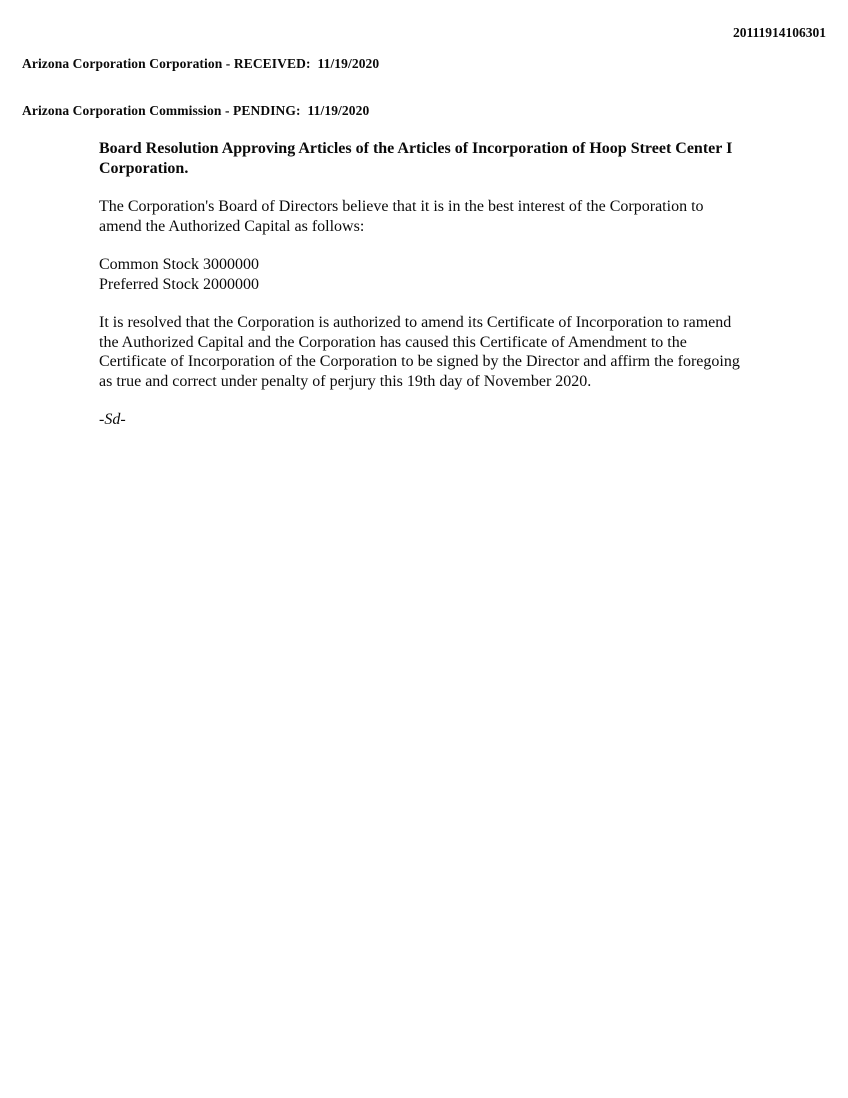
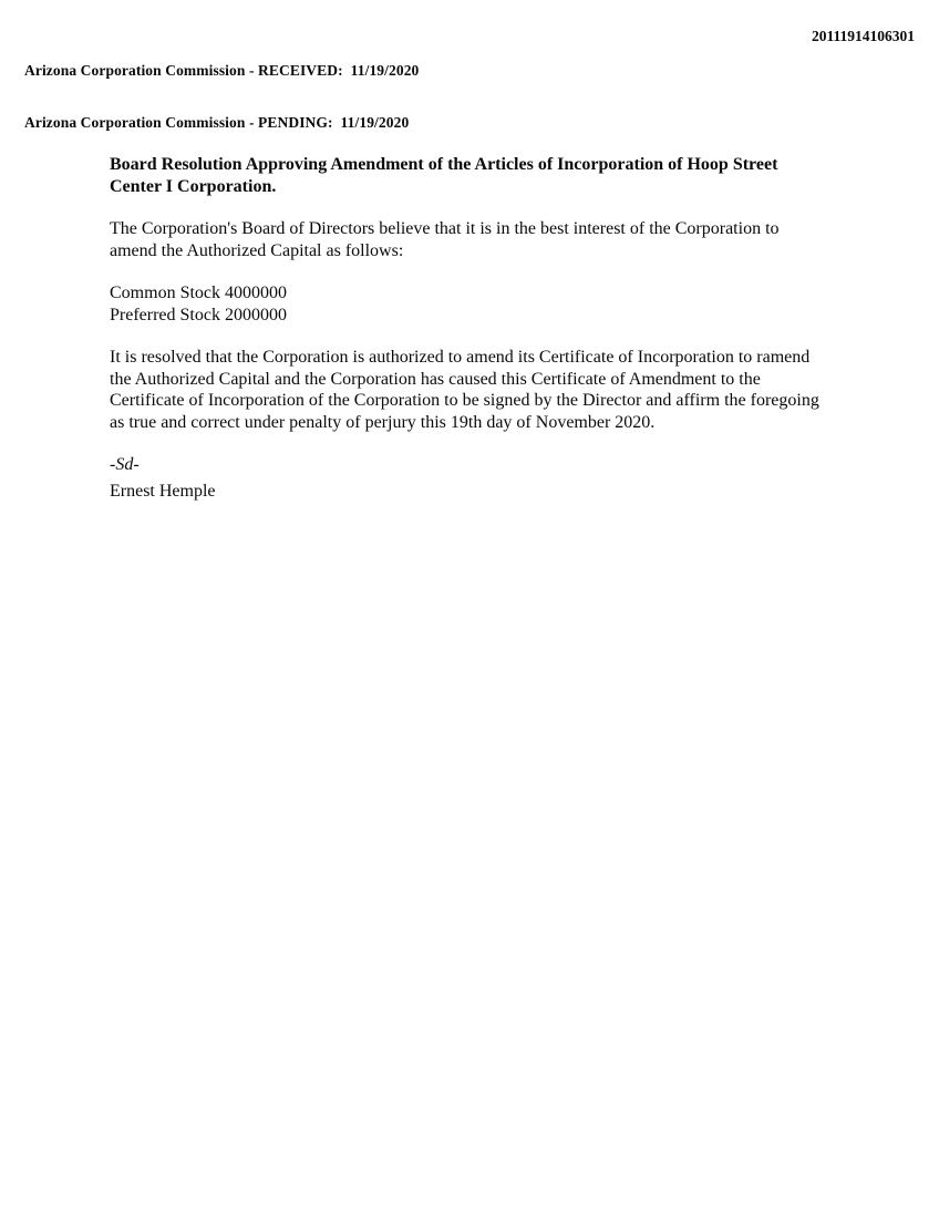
- Arizona Corporation Corporation - RECEIVED: 11/19/2020
+ Arizona Corporation Commission - RECEIVED: 11/19/2020
  Arizona Corporation Commission - PENDING: 11/19/2020
  20111914106301
- Board Resolution Approving Articles of the Articles of Incorporation of Hoop Street Center I Corporation.
+ Board Resolution Approving Amendment of the Articles of Incorporation of Hoop Street Center I Corporation.
  The Corporation's Board of Directors believe that it is in the best interest of the Corporation to amend the Authorized Capital as follows:
- Common Stock 3000000
+ Common Stock 4000000
  Preferred Stock 2000000
  It is resolved that the Corporation is authorized to amend its Certificate of Incorporation to ramend the Authorized Capital and the Corporation has caused this Certificate of Amendment to the Certificate of Incorporation of the Corporation to be signed by the Director and affirm the foregoing as true and correct under penalty of perjury this 19th day of November 2020.
  -Sd-
+ Ernest Hemple
